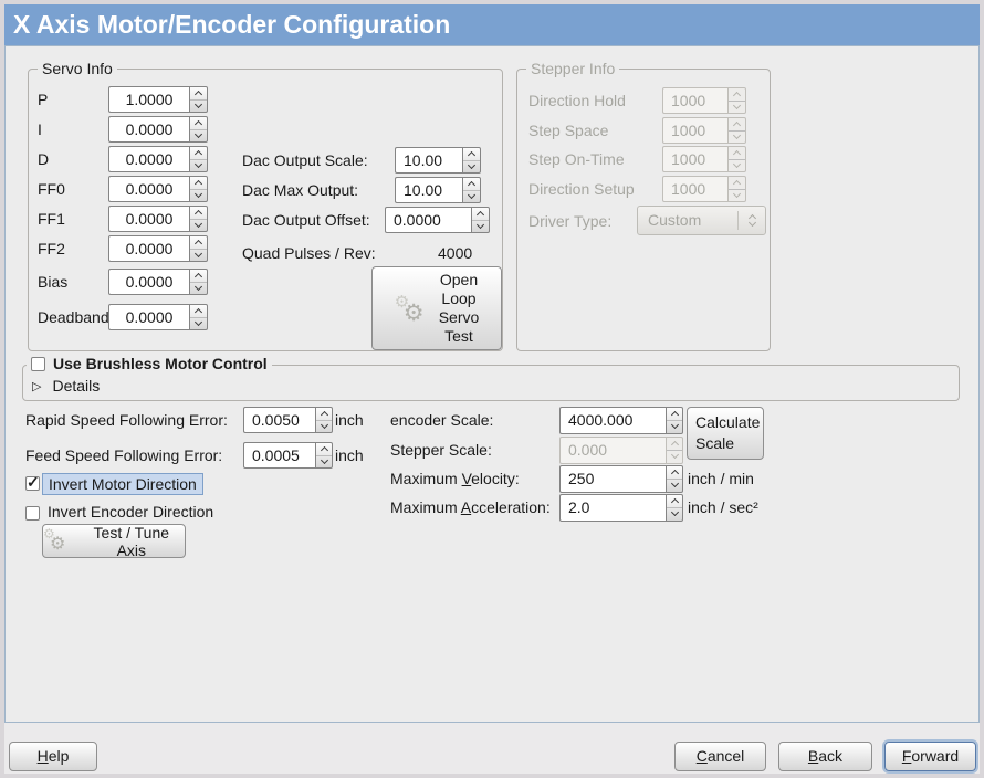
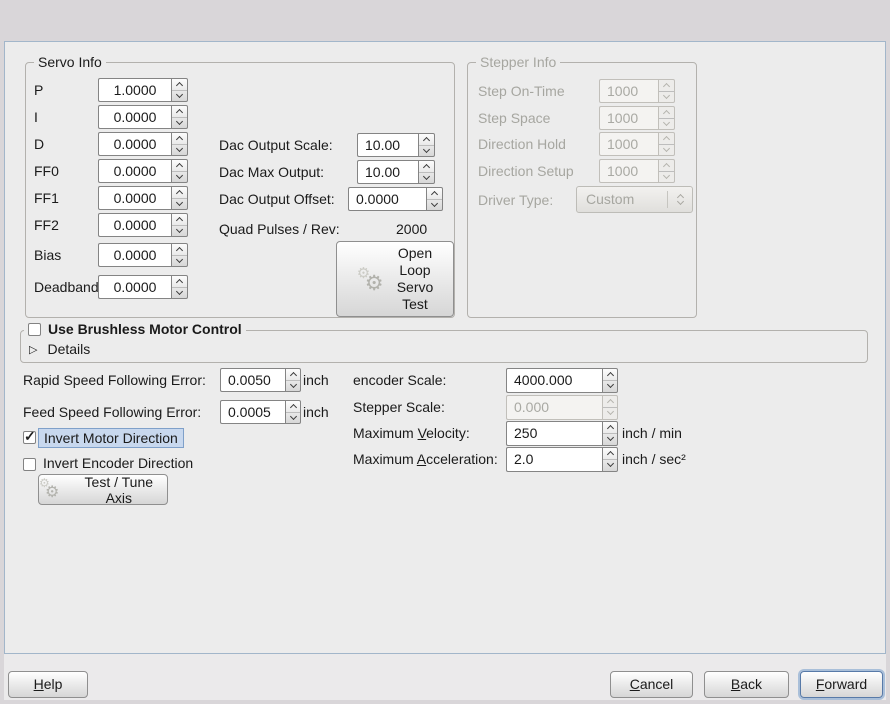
- X Axis Motor/Encoder Configuration
  Servo Info
  P
  I
  D
  FF0
  FF1
  FF2
  Bias
  Deadband
  1.0000
  0.0000
  0.0000
  0.0000
  0.0000
  0.0000
  0.0000
  0.0000
  Dac Output Scale:
  Dac Max Output:
  Dac Output Offset:
  Quad Pulses / Rev:
  10.00
  10.00
  0.0000
- 4000
+ 2000
  ⚙
  ⚙
  Open
  Loop
  Servo
  Test
  Stepper Info
- Direction Hold
+ Step On-Time
  Step Space
- Step On-Time
+ Direction Hold
  Direction Setup
  Driver Type:
  1000
  1000
  1000
  1000
  Custom
  Use Brushless Motor Control
  ▷
  Details
  Rapid Speed Following Error:
  0.0050
  inch
  Feed Speed Following Error:
  0.0005
  inch
  Invert Motor Direction
  Invert Encoder Direction
  ⚙
  ⚙
  Test / Tune Axis
  encoder Scale:
  4000.000
- Calculate
- Scale
  Stepper Scale:
  0.000
  Maximum Velocity:
  250
  inch / min
  Maximum Acceleration:
  2.0
  inch / sec²
  Help
  Cancel
  Back
  Forward
